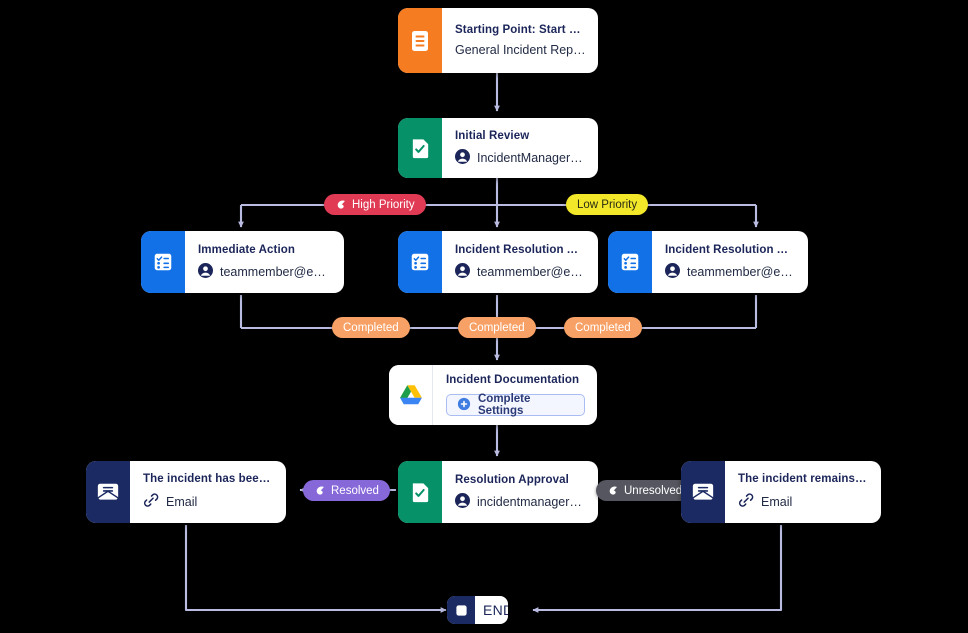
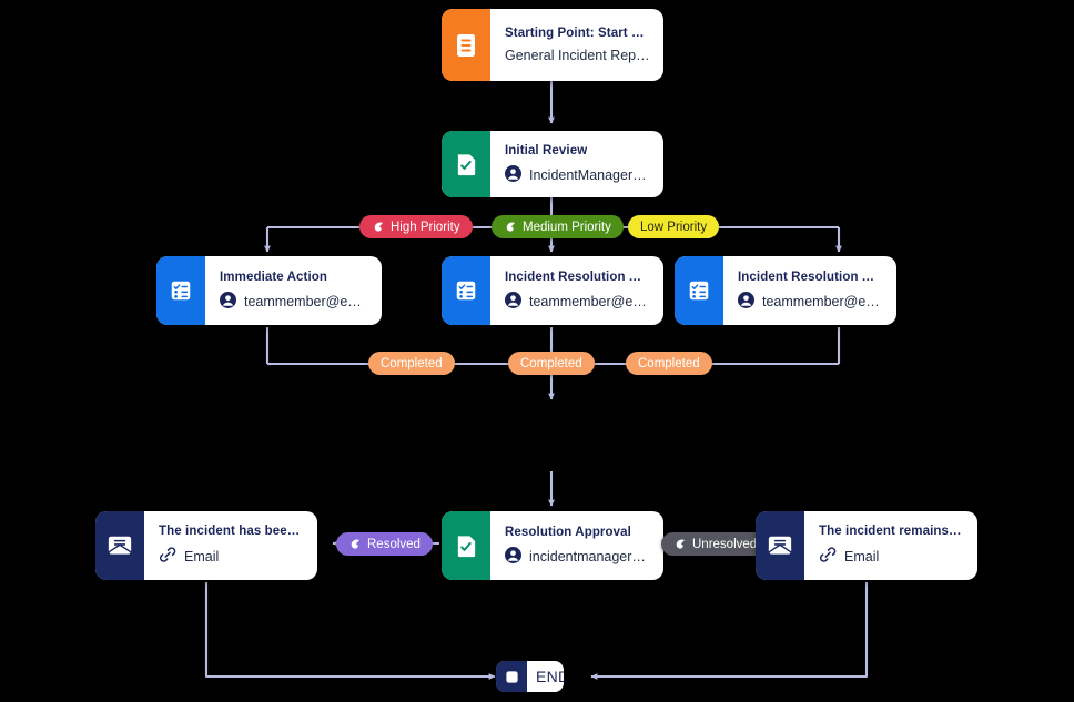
  Starting Point: Start Poi
  General Incident Report
  Initial Review
  IncidentManager@
  High Priority
+ Medium Priority
  Low Priority
  Immediate Action
  teammember@exam
  Incident Resolution Act
  teammember@exa
  Incident Resolution Act
  teammember@exa
  Completed
  Completed
  Completed
- Incident Documentation
- Complete Settings
  Resolution Approval
  incidentmanager@e
  Resolved
  Unresolved
  The incident has been r
  Email
  Email
